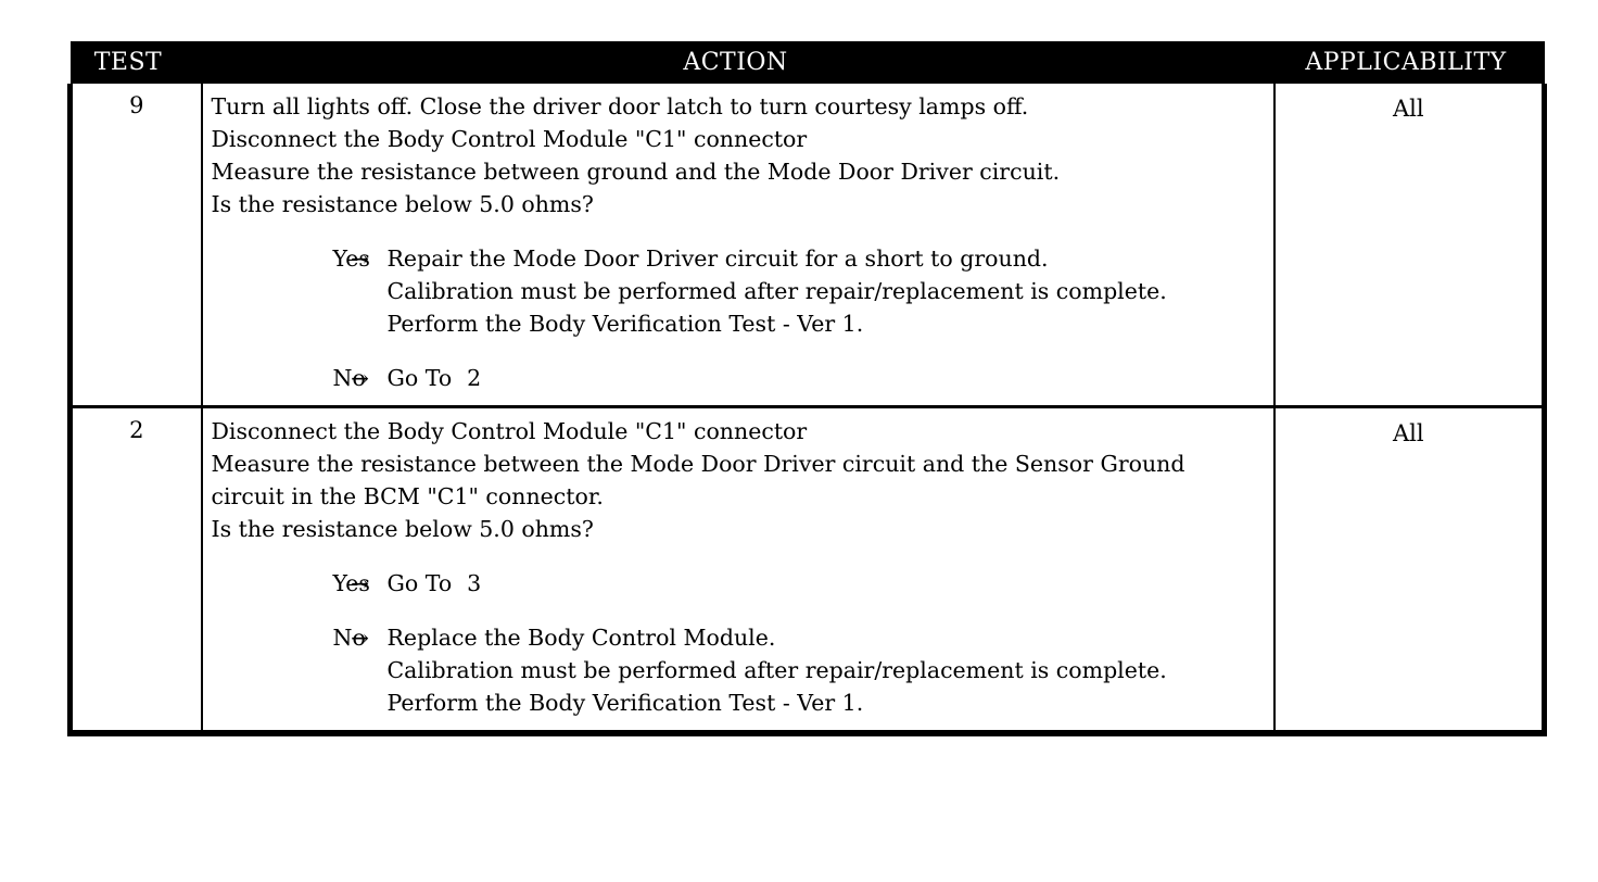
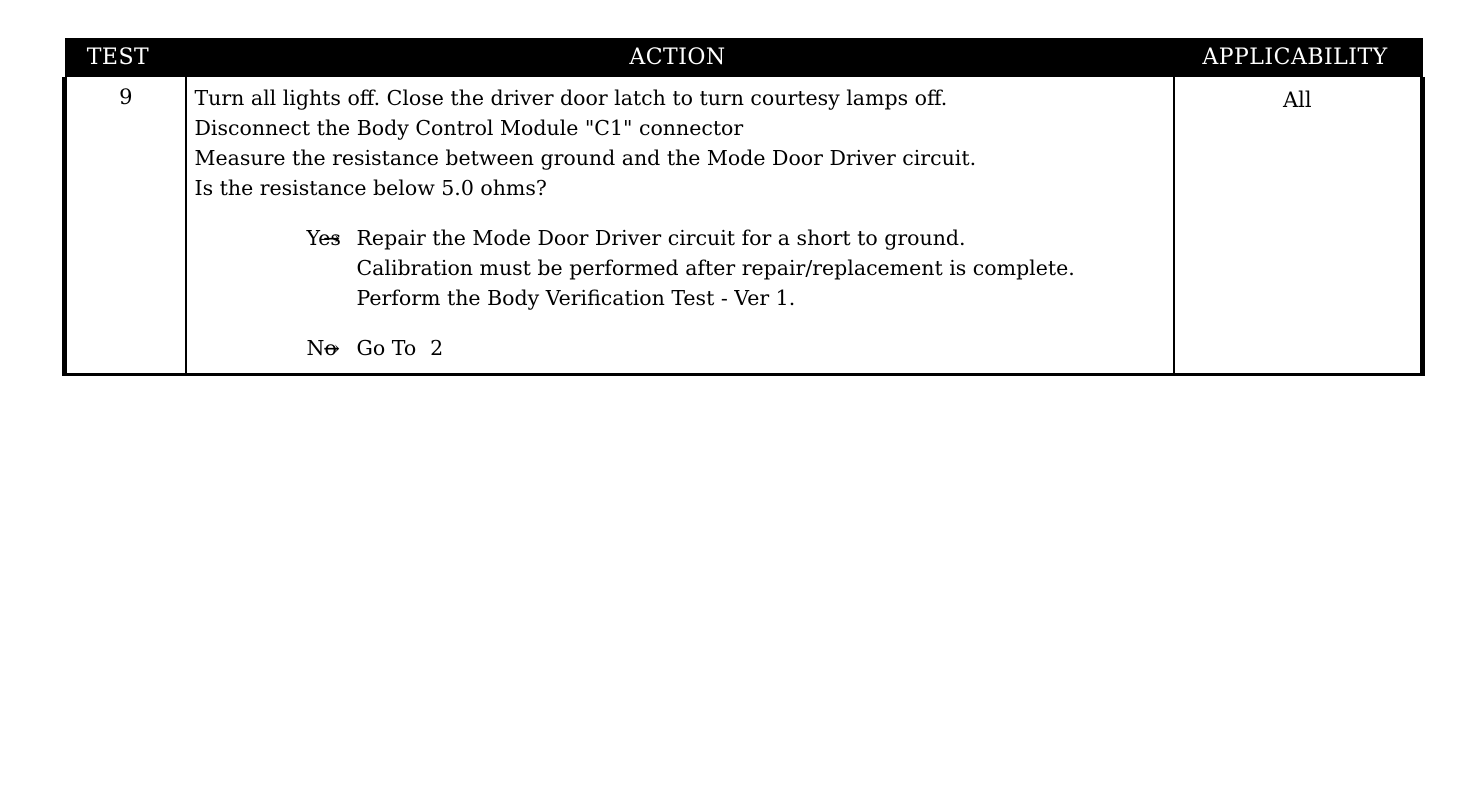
  TEST	ACTION	APPLICABILITY
  9	Turn all lights off. Close the driver door latch to turn courtesy lamps off. Disconnect the Body Control Module "C1" connector Measure the resistance between ground and the Mode Door Driver circuit. Is the resistance below 5.0 ohms? Yes → Repair the Mode Door Driver circuit for a short to ground. Calibration must be performed after repair/replacement is complete. Perform the Body Verification Test - Ver 1. No → Go To 2	All
- 2	Disconnect the Body Control Module "C1" connector Measure the resistance between the Mode Door Driver circuit and the Sensor Ground circuit in the BCM "C1" connector. Is the resistance below 5.0 ohms? Yes → Go To 3 No → Replace the Body Control Module. Calibration must be performed after repair/replacement is complete. Perform the Body Verification Test - Ver 1.	All
